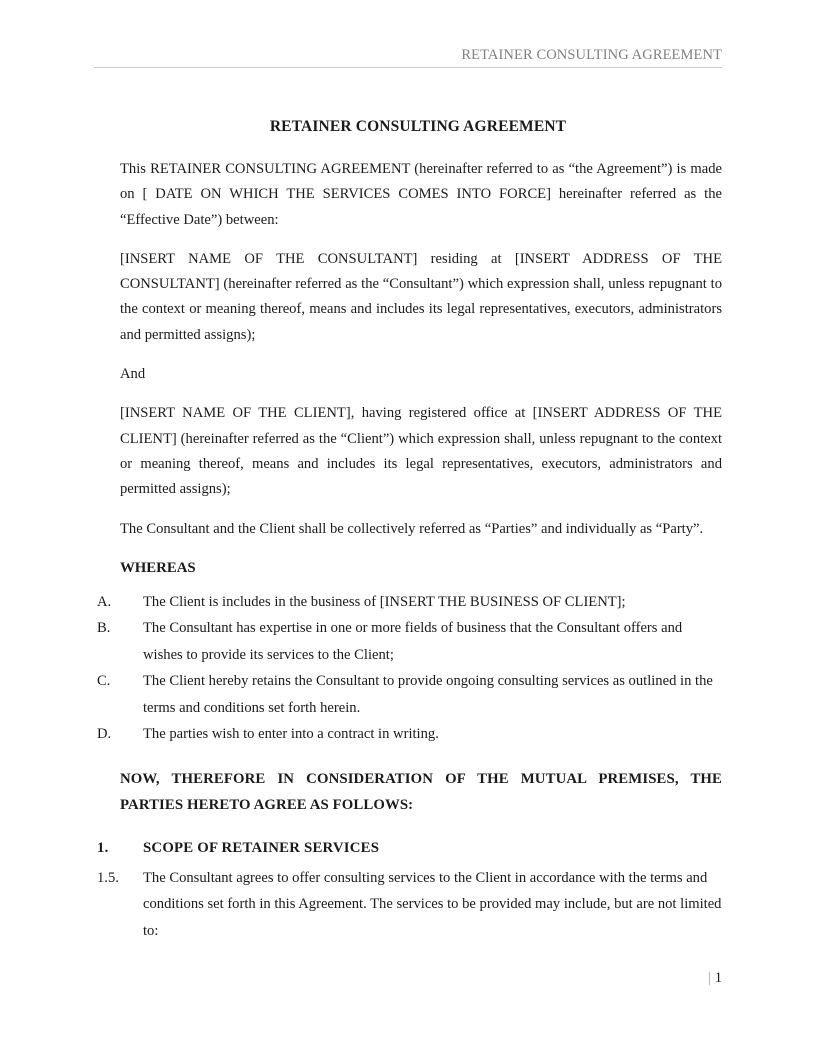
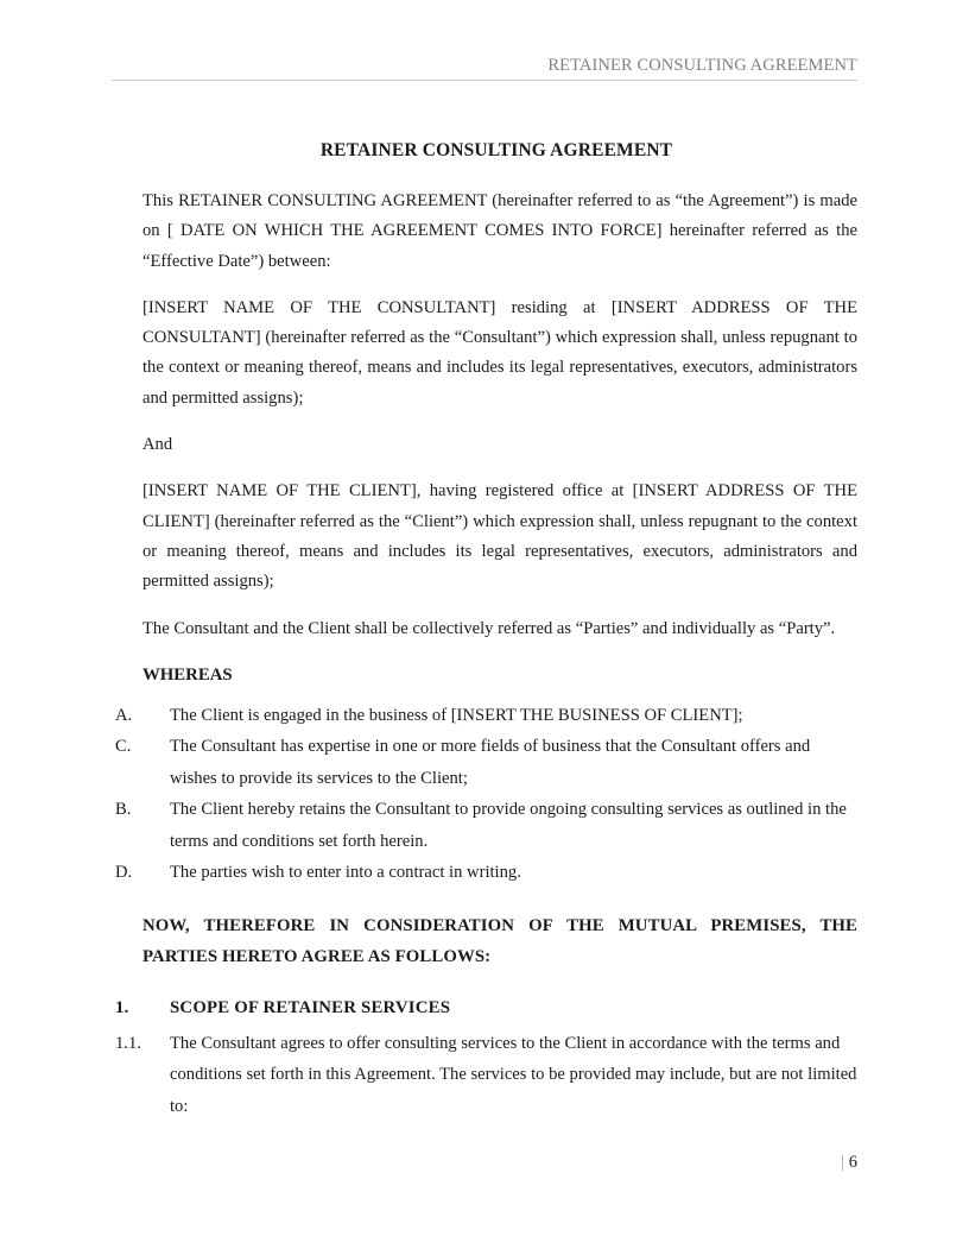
  RETAINER CONSULTING AGREEMENT
  RETAINER CONSULTING AGREEMENT
- This RETAINER CONSULTING AGREEMENT (hereinafter referred to as “the Agreement”) is made on [ DATE ON WHICH THE SERVICES COMES INTO FORCE] hereinafter referred as the “Effective Date”) between:
+ This RETAINER CONSULTING AGREEMENT (hereinafter referred to as “the Agreement”) is made on [ DATE ON WHICH THE AGREEMENT COMES INTO FORCE] hereinafter referred as the “Effective Date”) between:
  [INSERT NAME OF THE CONSULTANT] residing at [INSERT ADDRESS OF THE CONSULTANT] (hereinafter referred as the “Consultant”) which expression shall, unless repugnant to the context or meaning thereof, means and includes its legal representatives, executors, administrators and permitted assigns);
  And
  [INSERT NAME OF THE CLIENT], having registered office at [INSERT ADDRESS OF THE CLIENT] (hereinafter referred as the “Client”) which expression shall, unless repugnant to the context or meaning thereof, means and includes its legal representatives, executors, administrators and permitted assigns);
  The Consultant and the Client shall be collectively referred as “Parties” and individually as “Party”.
  WHEREAS
  A.
- The Client is includes in the business of [INSERT THE BUSINESS OF CLIENT];
+ The Client is engaged in the business of [INSERT THE BUSINESS OF CLIENT];
- B.
+ C.
  The Consultant has expertise in one or more fields of business that the Consultant offers and wishes to provide its services to the Client;
- C.
+ B.
  The Client hereby retains the Consultant to provide ongoing consulting services as outlined in the terms and conditions set forth herein.
  D.
  The parties wish to enter into a contract in writing.
  NOW, THEREFORE IN CONSIDERATION OF THE MUTUAL PREMISES, THE PARTIES HERETO AGREE AS FOLLOWS:
  1.
  SCOPE OF RETAINER SERVICES
- 1.5.
+ 1.1.
  The Consultant agrees to offer consulting services to the Client in accordance with the terms and conditions set forth in this Agreement. The services to be provided may include, but are not limited to:
- | 1
+ | 6
